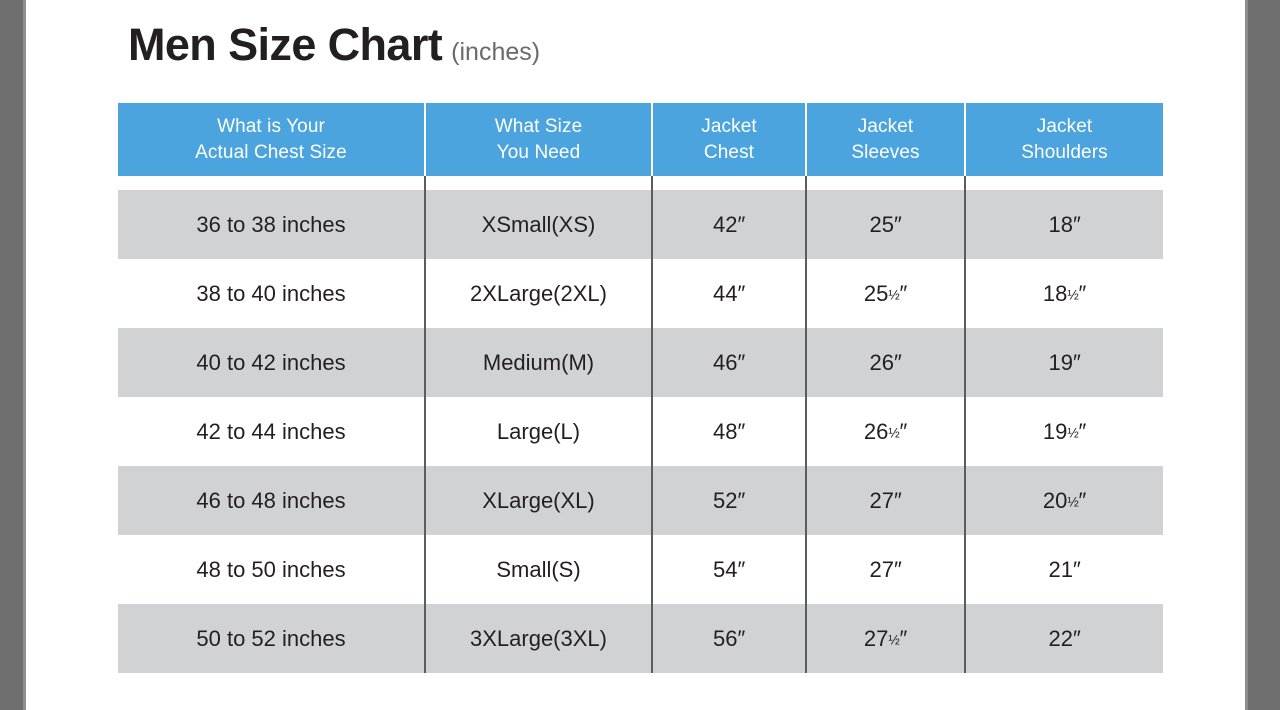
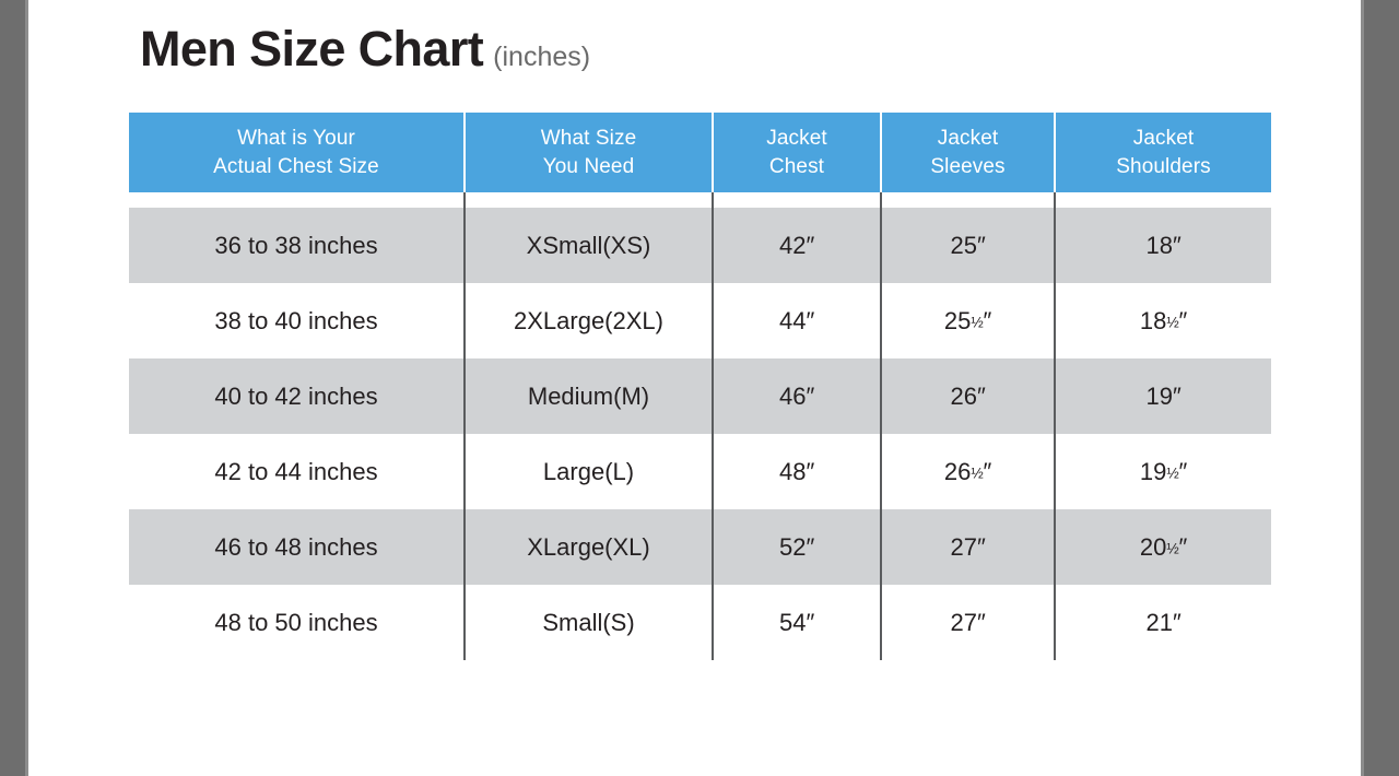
  Men Size Chart
  (inches)
  What is Your Actual Chest Size	What Size You Need	Jacket Chest	Jacket Sleeves	Jacket Shoulders
  36 to 38 inches	XSmall(XS)	42″	25″	18″
  38 to 40 inches	2XLarge(2XL)	44″	25½″	18½″
  40 to 42 inches	Medium(M)	46″	26″	19″
  42 to 44 inches	Large(L)	48″	26½″	19½″
  46 to 48 inches	XLarge(XL)	52″	27″	20½″
  48 to 50 inches	Small(S)	54″	27″	21″
- 50 to 52 inches	3XLarge(3XL)	56″	27½″	22″
